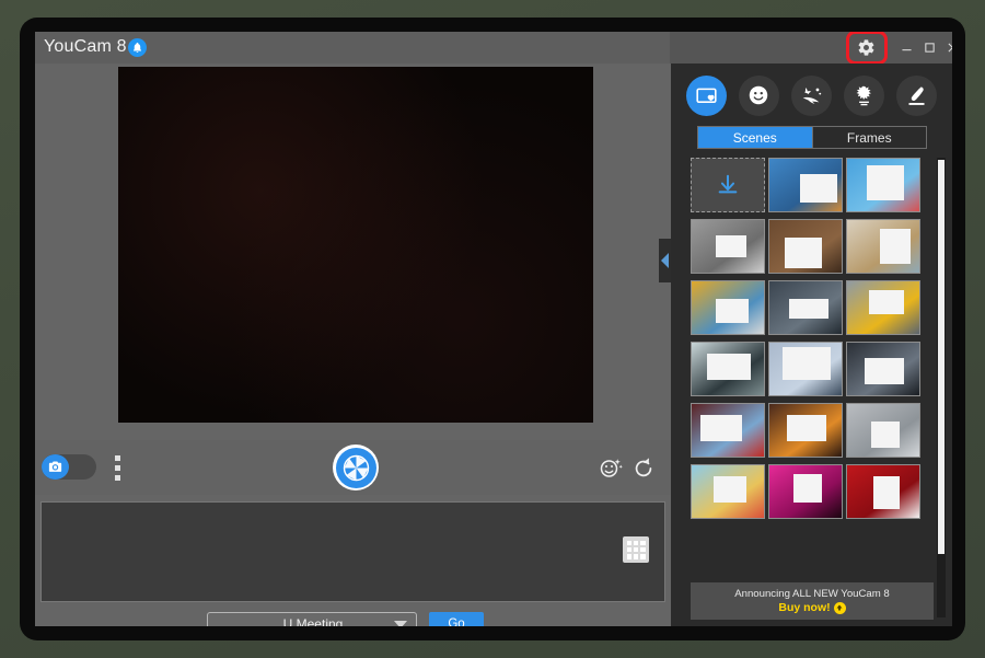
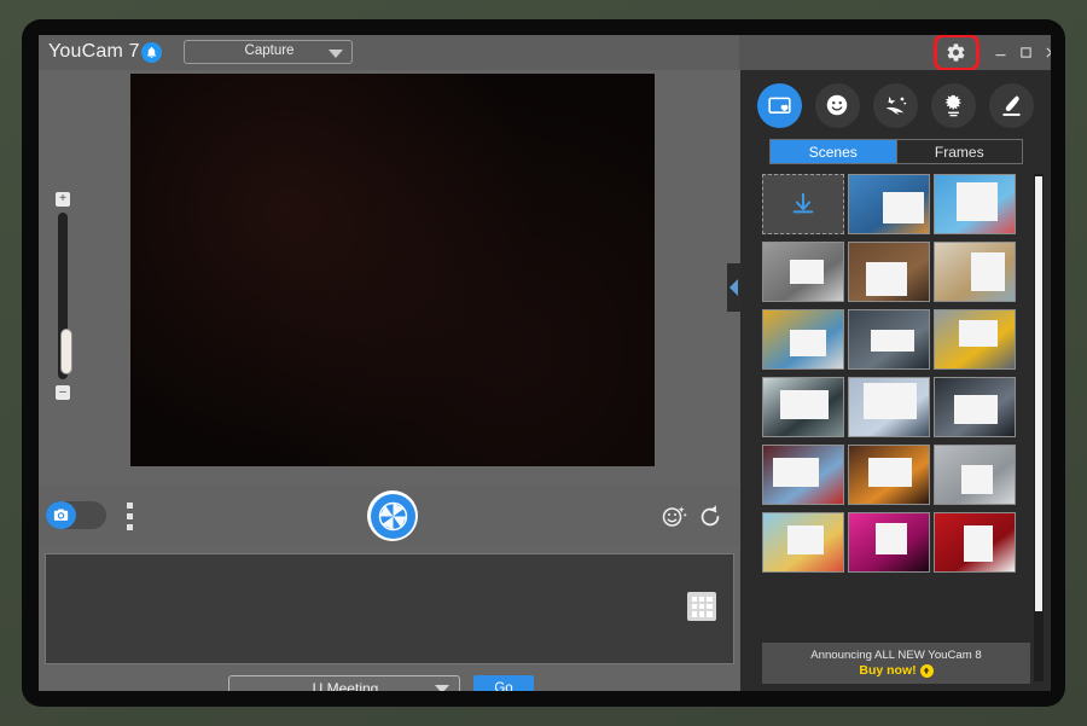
- YouCam 8
+ YouCam 7
+ Capture
+ +
+ –
  U Meeting
  Go
  Scenes
  Frames
  Announcing ALL NEW YouCam 8
  Buy now!
